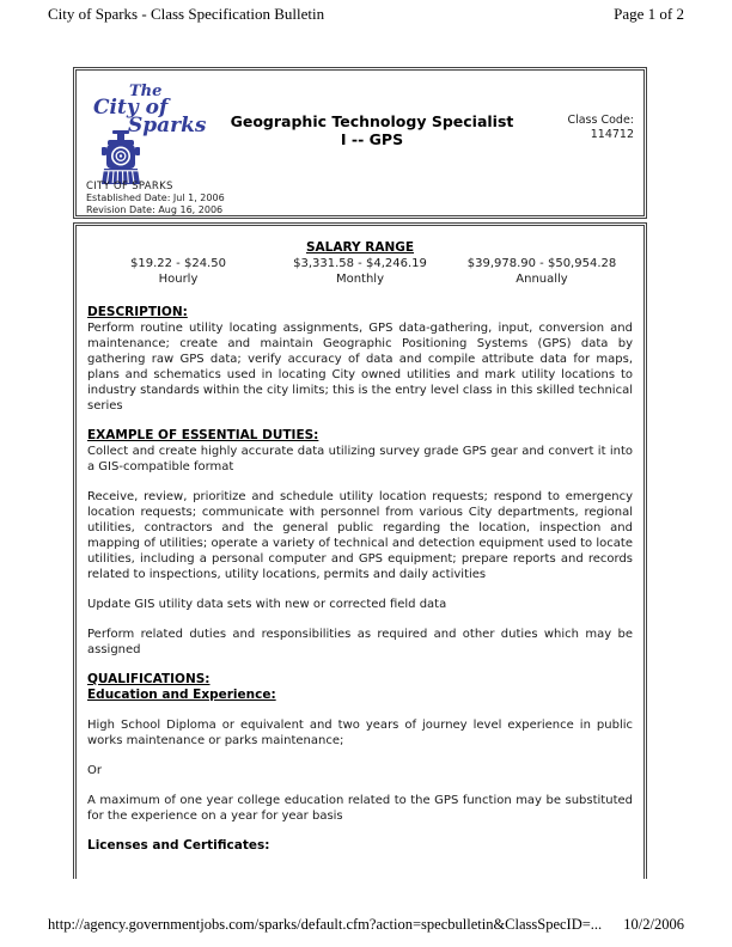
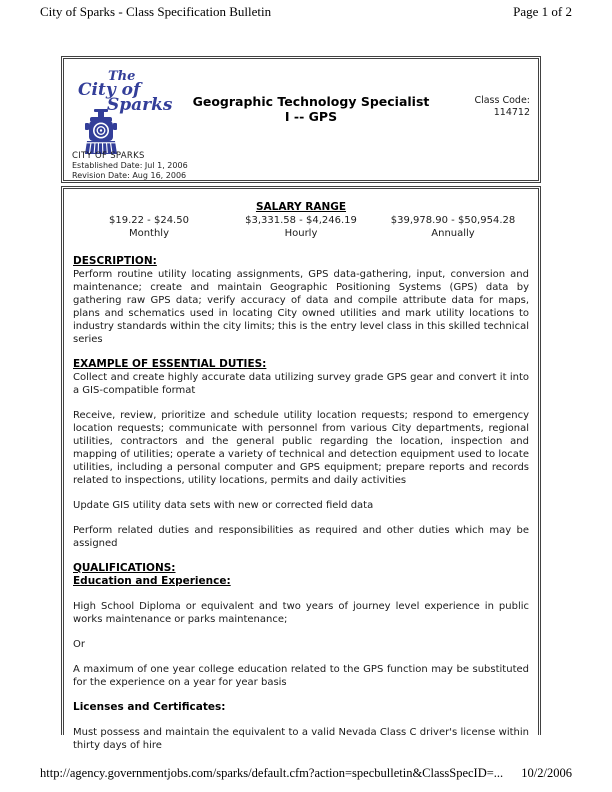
  City of Sparks - Class Specification Bulletin
  Page 1 of 2
  The
  City of
  Sparks
  CITY OF SPARKS
  Established Date: Jul 1, 2006
  Revision Date: Aug 16, 2006
  Geographic Technology Specialist
  I -- GPS
  Class Code:
  114712
  SALARY RANGE
  $19.22 - $24.50
- Hourly
+ Monthly
  $3,331.58 - $4,246.19
- Monthly
+ Hourly
  $39,978.90 - $50,954.28
  Annually
  DESCRIPTION:
  Perform routine utility locating assignments, GPS data-gathering, input, conversion and maintenance; create and maintain Geographic Positioning Systems (GPS) data by gathering raw GPS data; verify accuracy of data and compile attribute data for maps, plans and schematics used in locating City owned utilities and mark utility locations to industry standards within the city limits; this is the entry level class in this skilled technical series
  EXAMPLE OF ESSENTIAL DUTIES:
  Collect and create highly accurate data utilizing survey grade GPS gear and convert it into a GIS-compatible format
  Receive, review, prioritize and schedule utility location requests; respond to emergency location requests; communicate with personnel from various City departments, regional utilities, contractors and the general public regarding the location, inspection and mapping of utilities; operate a variety of technical and detection equipment used to locate utilities, including a personal computer and GPS equipment; prepare reports and records related to inspections, utility locations, permits and daily activities
  Update GIS utility data sets with new or corrected field data
  Perform related duties and responsibilities as required and other duties which may be assigned
  QUALIFICATIONS:
  Education and Experience:
  High School Diploma or equivalent and two years of journey level experience in public works maintenance or parks maintenance;
  Or
  A maximum of one year college education related to the GPS function may be substituted for the experience on a year for year basis
  Licenses and Certificates:
+ Must possess and maintain the equivalent to a valid Nevada Class C driver's license within thirty days of hire
  http://agency.governmentjobs.com/sparks/default.cfm?action=specbulletin&ClassSpecID=...
  10/2/2006
